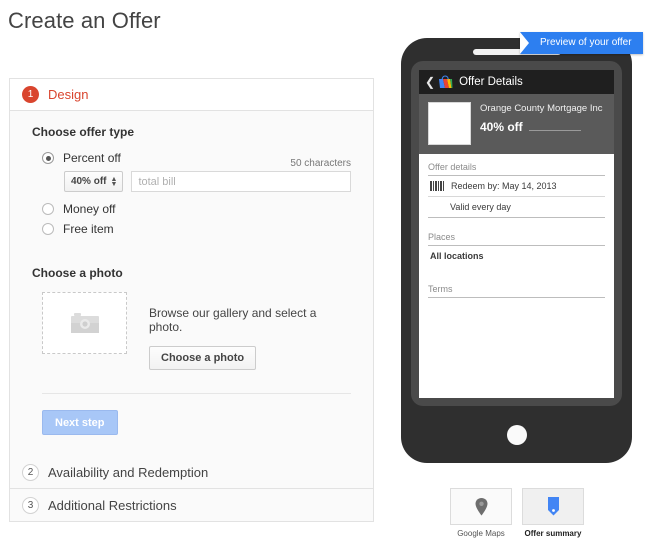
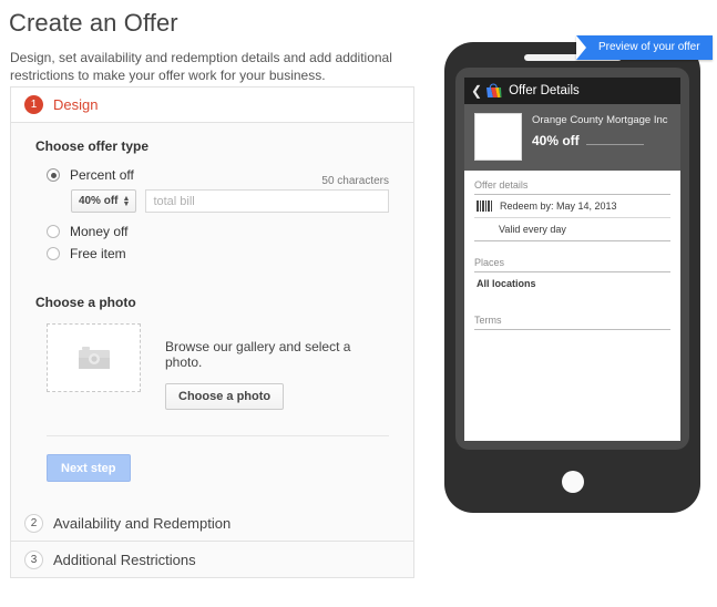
  Create an Offer
+ Design, set availability and redemption details and add additional restrictions to make your offer work for your business.
  1
  Design
  Choose offer type
  Percent off
  50 characters
  40% off
  total bill
  Money off
  Free item
  Choose a photo
  Browse our gallery and select a photo.
  Choose a photo
  Next step
  2
  Availability and Redemption
  3
  Additional Restrictions
  ❮
  Offer Details
  Orange County Mortgage Inc
  40% off
  Offer details
  Redeem by: May 14, 2013
  Valid every day
  Places
  All locations
  Terms
  Preview of your offer
- Google Maps
- Offer summary
